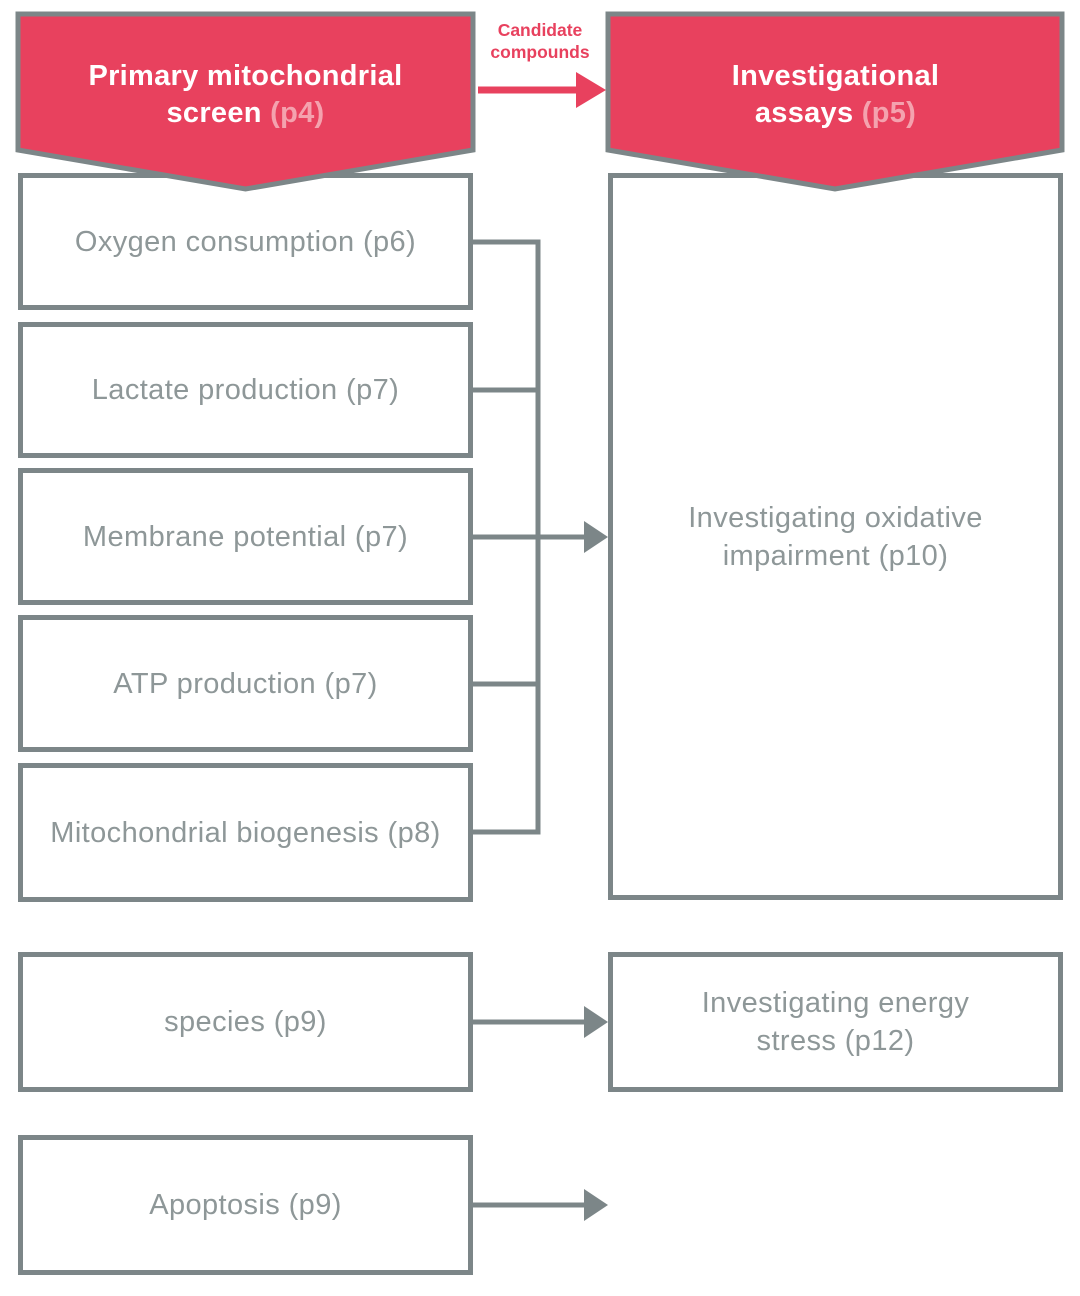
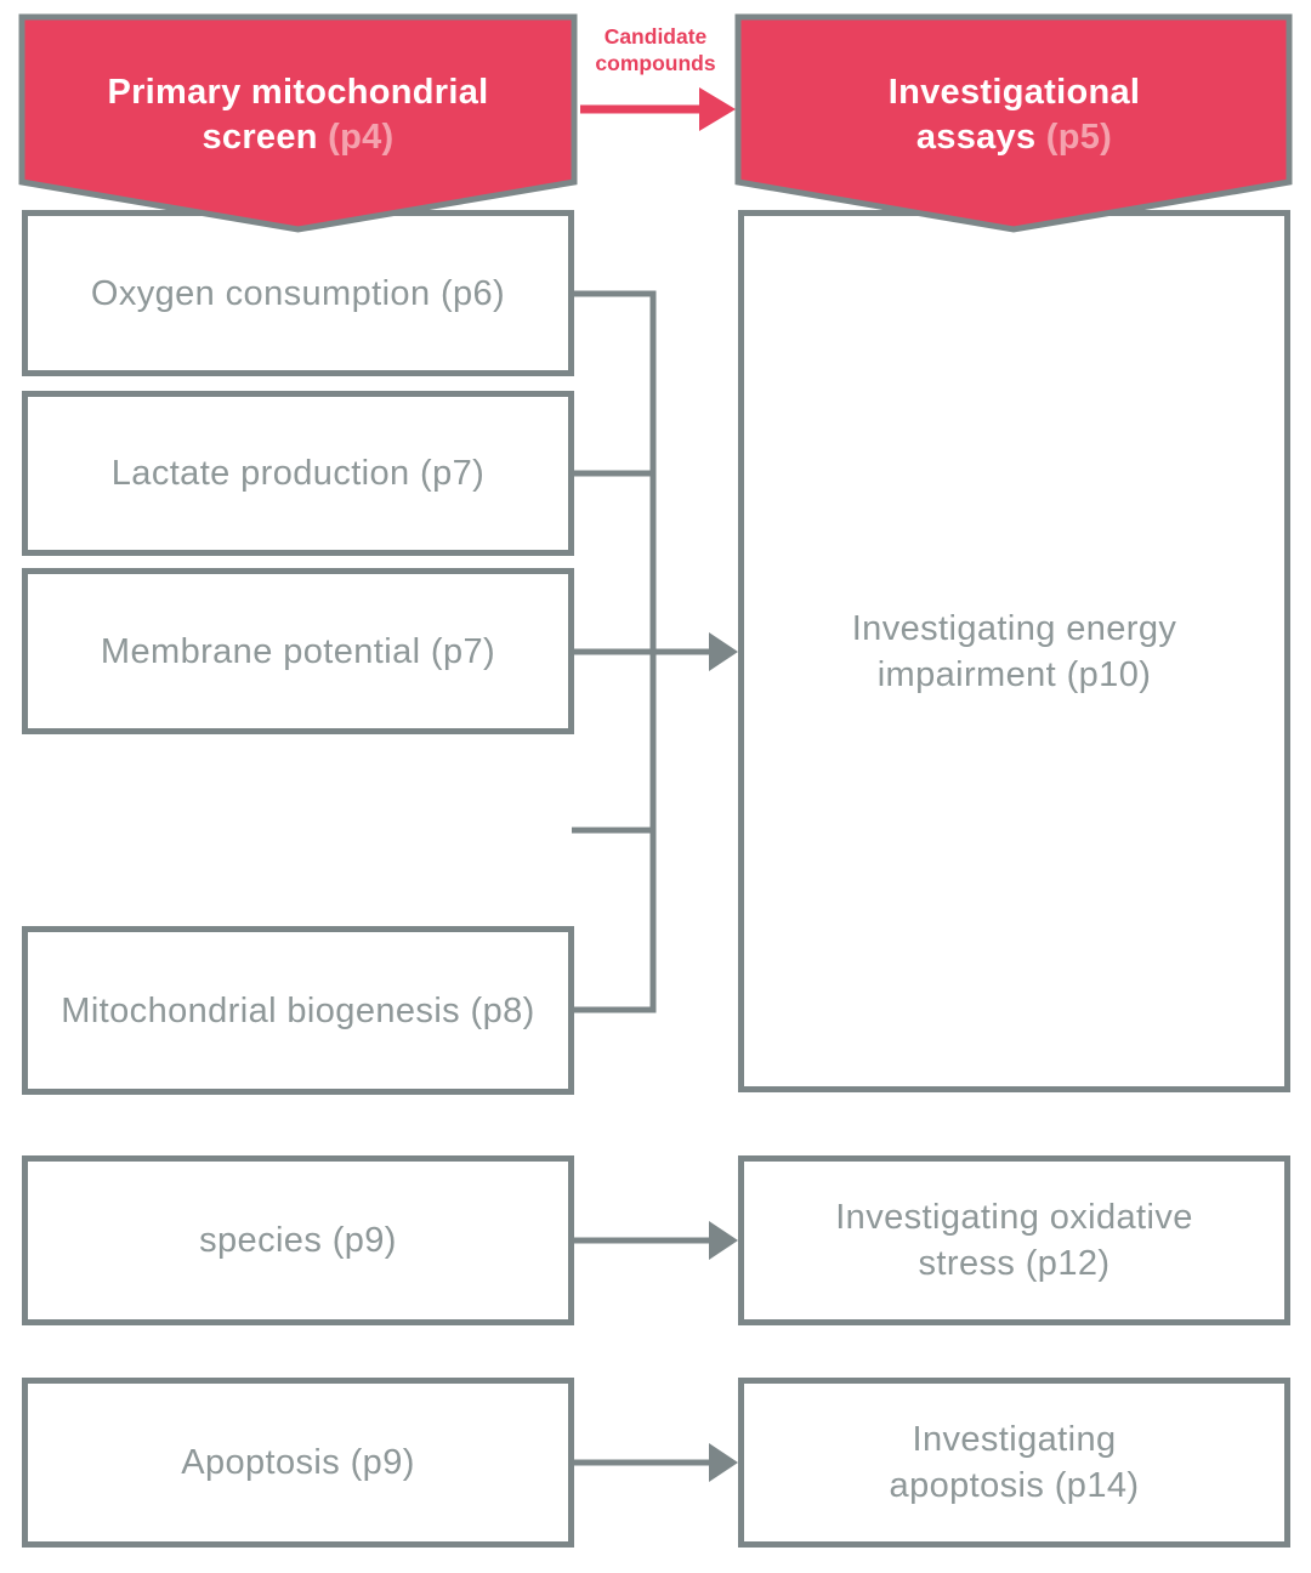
  Oxygen consumption (p6)
  Lactate production (p7)
  Membrane potential (p7)
- ATP production (p7)
  Mitochondrial biogenesis (p8)
  species (p9)
  Apoptosis (p9)
- Investigating oxidative
+ Investigating energy
  impairment (p10)
- Investigating energy
+ Investigating oxidative
  stress (p12)
+ Investigating
+ apoptosis (p14)
  Primary mitochondrial screen (p4)
  Investigational assays (p5)
  Candidate
  compounds
